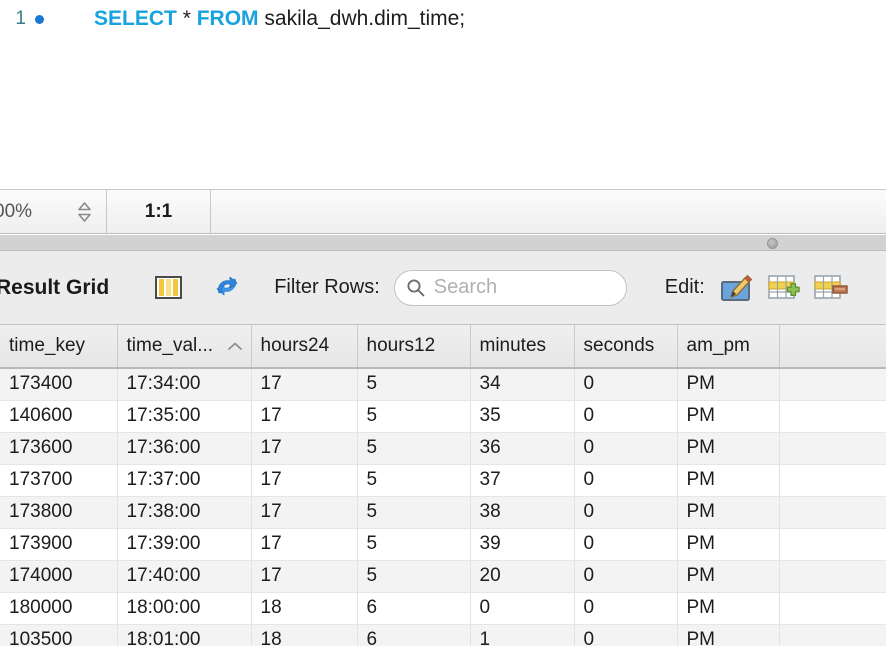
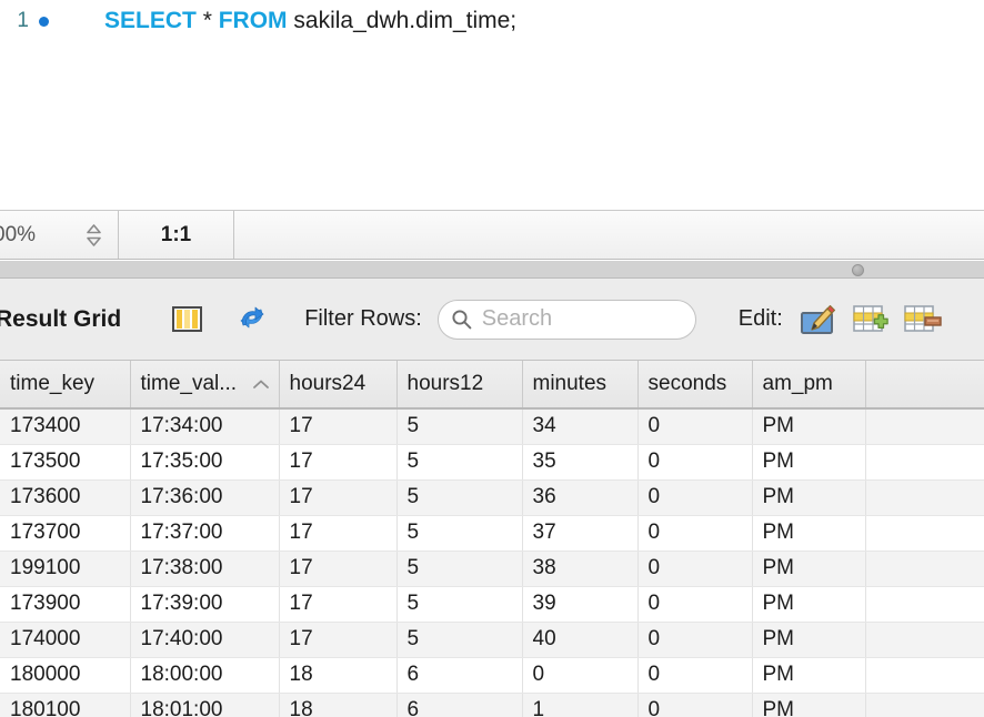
  1
  SELECT * FROM sakila_dwh.dim_time;
  1:1
  Result Grid
  Filter Rows:
  Search
  Edit:
  time_key	time_val...	hours24	hours12	minutes	seconds	am_pm
  173400	17:34:00	17	5	34	0	PM
- 140600	17:35:00	17	5	35	0	PM
+ 173500	17:35:00	17	5	35	0	PM
  173600	17:36:00	17	5	36	0	PM
  173700	17:37:00	17	5	37	0	PM
- 173800	17:38:00	17	5	38	0	PM
+ 199100	17:38:00	17	5	38	0	PM
  173900	17:39:00	17	5	39	0	PM
- 174000	17:40:00	17	5	20	0	PM
+ 174000	17:40:00	17	5	40	0	PM
  180000	18:00:00	18	6	0	0	PM
- 103500	18:01:00	18	6	1	0	PM
+ 180100	18:01:00	18	6	1	0	PM
